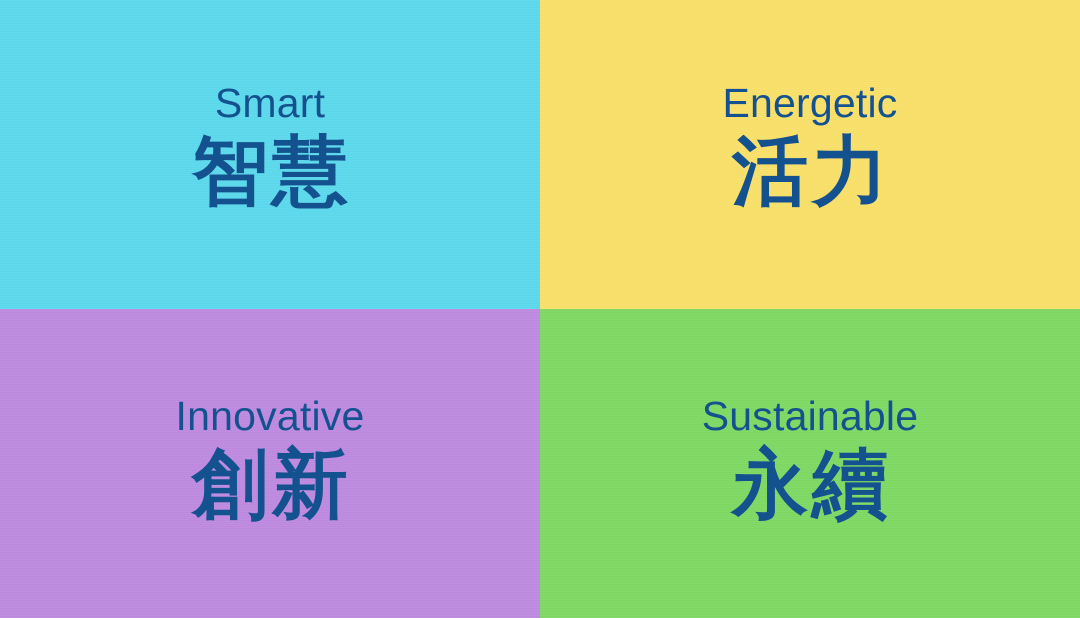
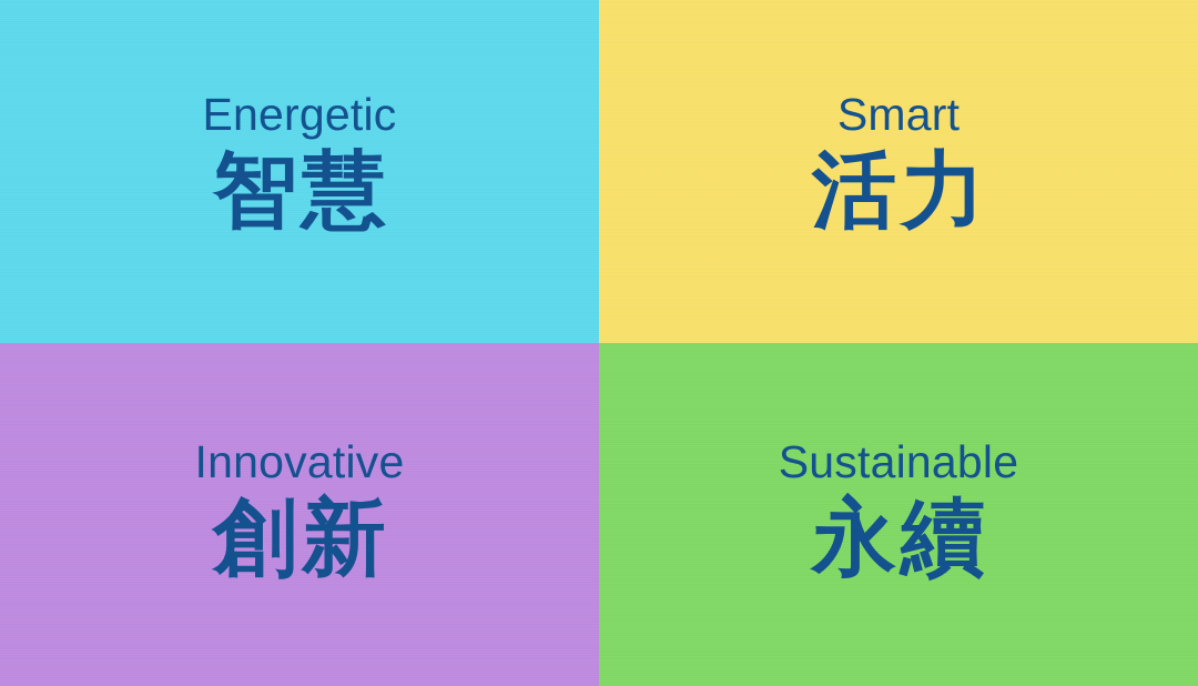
- Smart
+ Energetic
  智慧
- Energetic
+ Smart
  活力
  Innovative
  創新
  Sustainable
  永續
